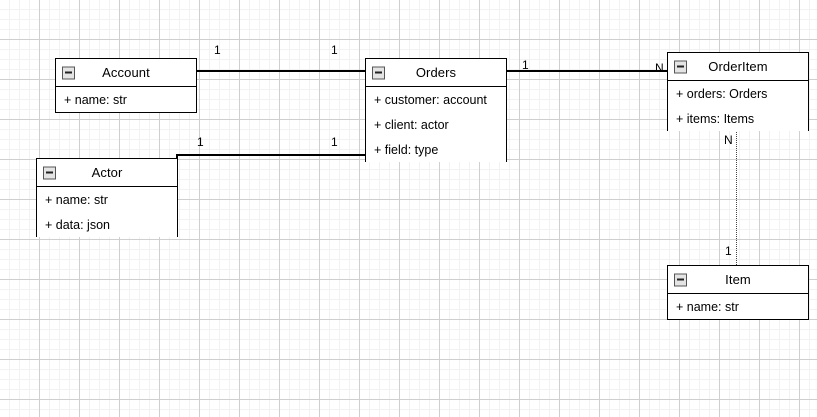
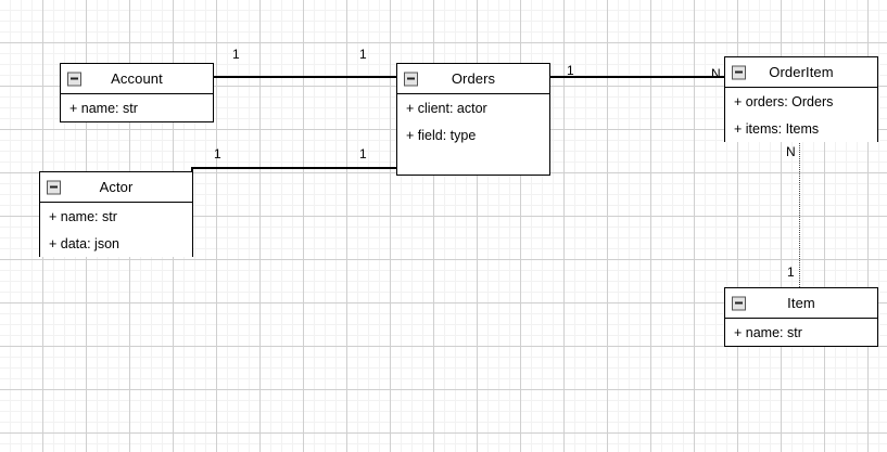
  1
  1
  1
  N
  1
  1
  N
  1
  Account
  + name: str
  Orders
- + customer: account
  + client: actor
  + field: type
  OrderItem
  + orders: Orders
  + items: Items
  Actor
  + name: str
  + data: json
  Item
  + name: str
